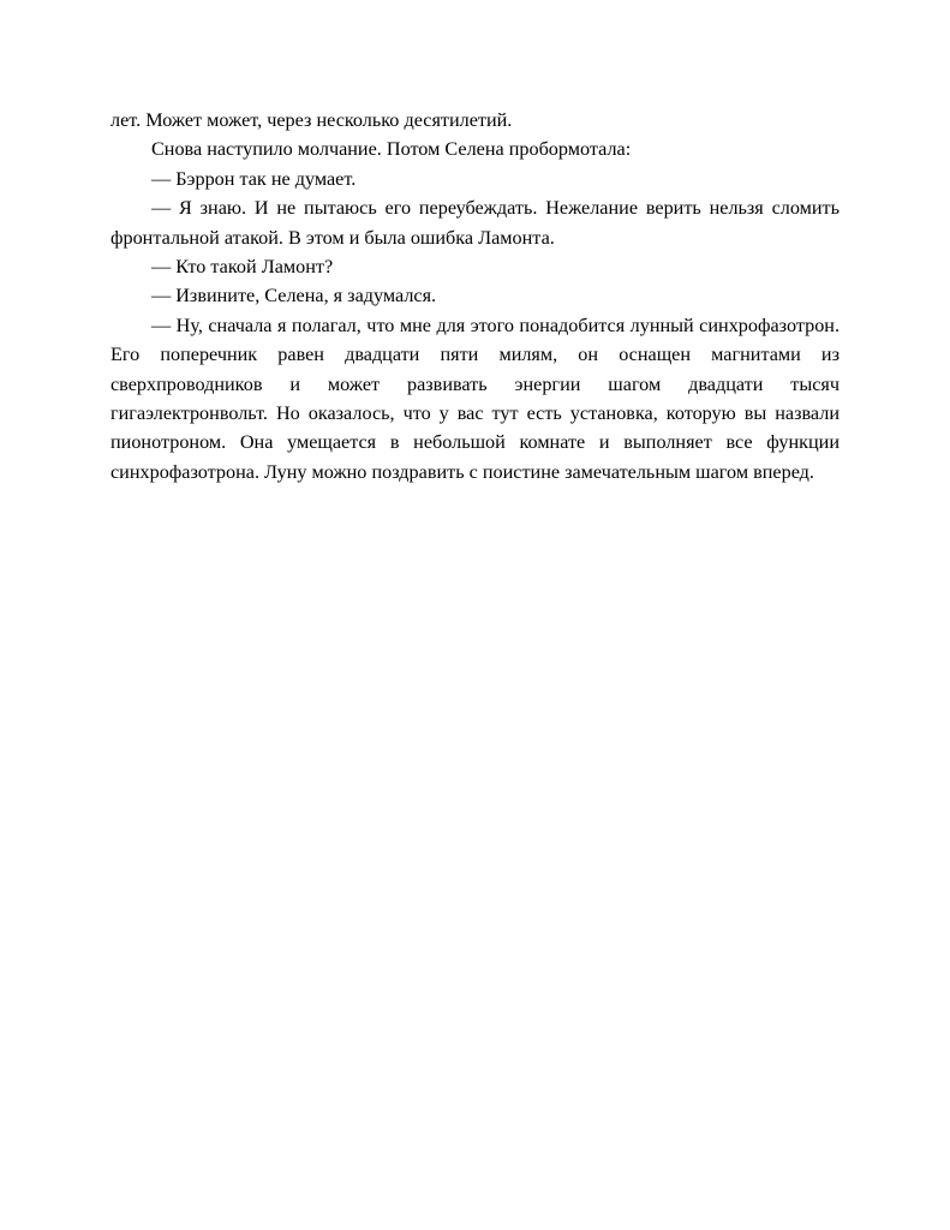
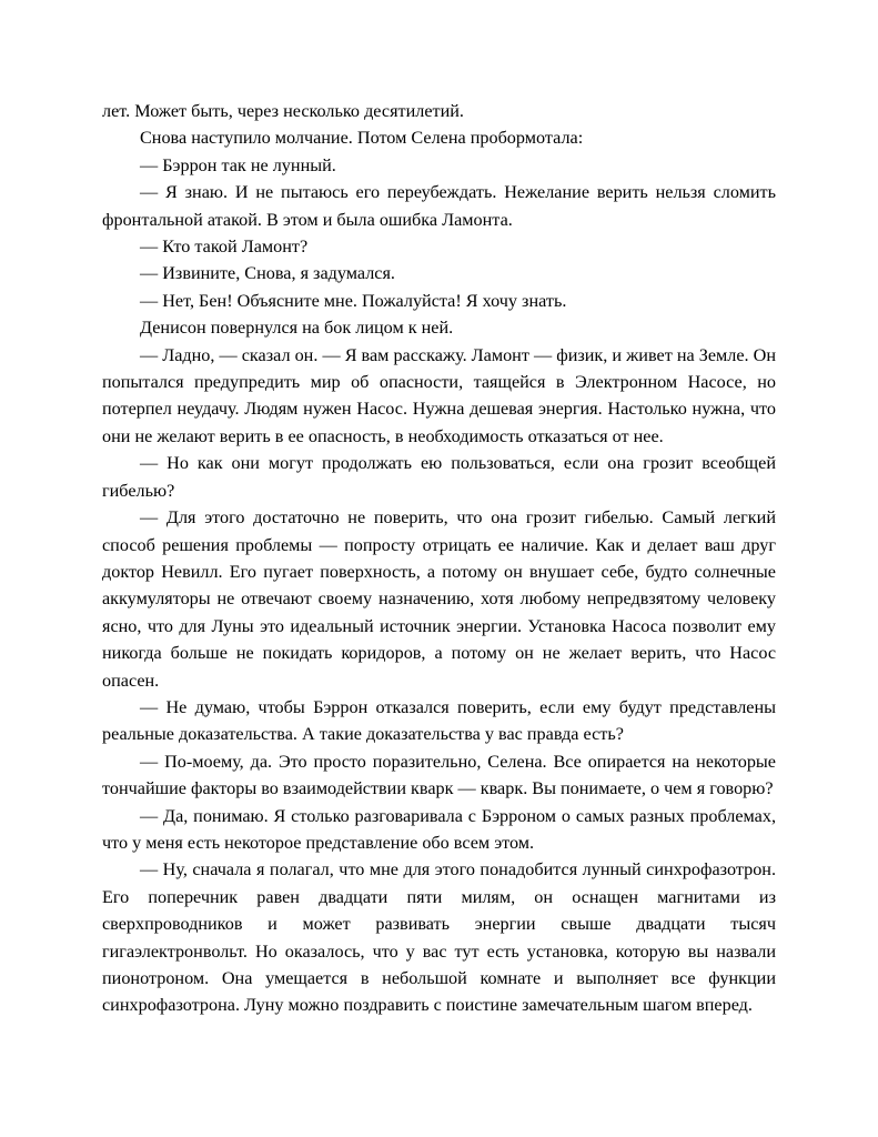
- лет. Может может, через несколько десятилетий.
+ лет. Может быть, через несколько десятилетий.
  Снова наступило молчание. Потом Селена пробормотала:
- — Бэррон так не думает.
+ — Бэррон так не лунный.
  — Я знаю. И не пытаюсь его переубеждать. Нежелание верить нельзя сломить фронтальной атакой. В этом и была ошибка Ламонта.
  — Кто такой Ламонт?
- — Извините, Селена, я задумался.
+ — Извините, Снова, я задумался.
+ — Нет, Бен! Объясните мне. Пожалуйста! Я хочу знать.
+ Денисон повернулся на бок лицом к ней.
+ — Ладно, — сказал он. — Я вам расскажу. Ламонт — физик, и живет на Земле. Он попытался предупредить мир об опасности, таящейся в Электронном Насосе, но потерпел неудачу. Людям нужен Насос. Нужна дешевая энергия. Настолько нужна, что они не желают верить в ее опасность, в необходимость отказаться от нее.
+ — Но как они могут продолжать ею пользоваться, если она грозит всеобщей гибелью?
+ — Для этого достаточно не поверить, что она грозит гибелью. Самый легкий способ решения проблемы — попросту отрицать ее наличие. Как и делает ваш друг доктор Невилл. Его пугает поверхность, а потому он внушает себе, будто солнечные аккумуляторы не отвечают своему назначению, хотя любому непредвзятому человеку ясно, что для Луны это идеальный источник энергии. Установка Насоса позволит ему никогда больше не покидать коридоров, а потому он не желает верить, что Насос опасен.
+ — Не думаю, чтобы Бэррон отказался поверить, если ему будут представлены реальные доказательства. А такие доказательства у вас правда есть?
+ — По-моему, да. Это просто поразительно, Селена. Все опирается на некоторые тончайшие факторы во взаимодействии кварк — кварк. Вы понимаете, о чем я говорю?
+ — Да, понимаю. Я столько разговаривала с Бэрроном о самых разных проблемах, что у меня есть некоторое представление обо всем этом.
- — Ну, сначала я полагал, что мне для этого понадобится лунный синхрофазотрон. Его поперечник равен двадцати пяти милям, он оснащен магнитами из сверхпроводников и может развивать энергии шагом двадцати тысяч гигаэлектронвольт. Но оказалось, что у вас тут есть установка, которую вы назвали пионотроном. Она умещается в небольшой комнате и выполняет все функции синхрофазотрона. Луну можно поздравить с поистине замечательным шагом вперед.
+ — Ну, сначала я полагал, что мне для этого понадобится лунный синхрофазотрон. Его поперечник равен двадцати пяти милям, он оснащен магнитами из сверхпроводников и может развивать энергии свыше двадцати тысяч гигаэлектронвольт. Но оказалось, что у вас тут есть установка, которую вы назвали пионотроном. Она умещается в небольшой комнате и выполняет все функции синхрофазотрона. Луну можно поздравить с поистине замечательным шагом вперед.
